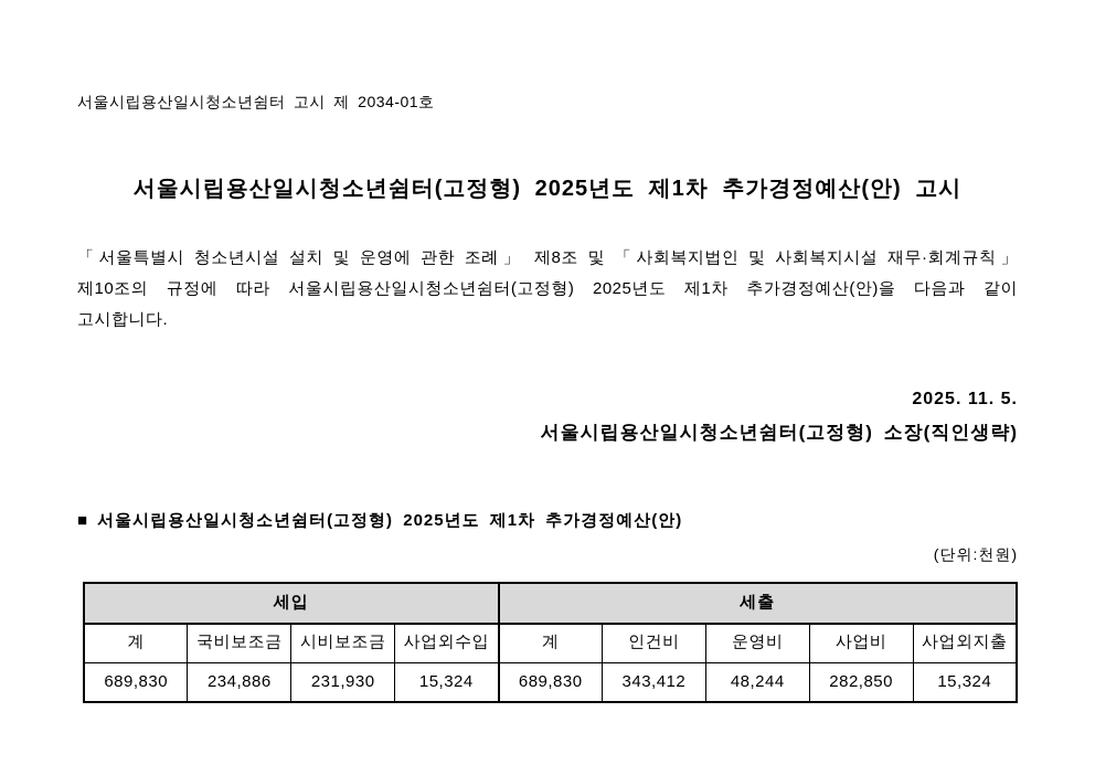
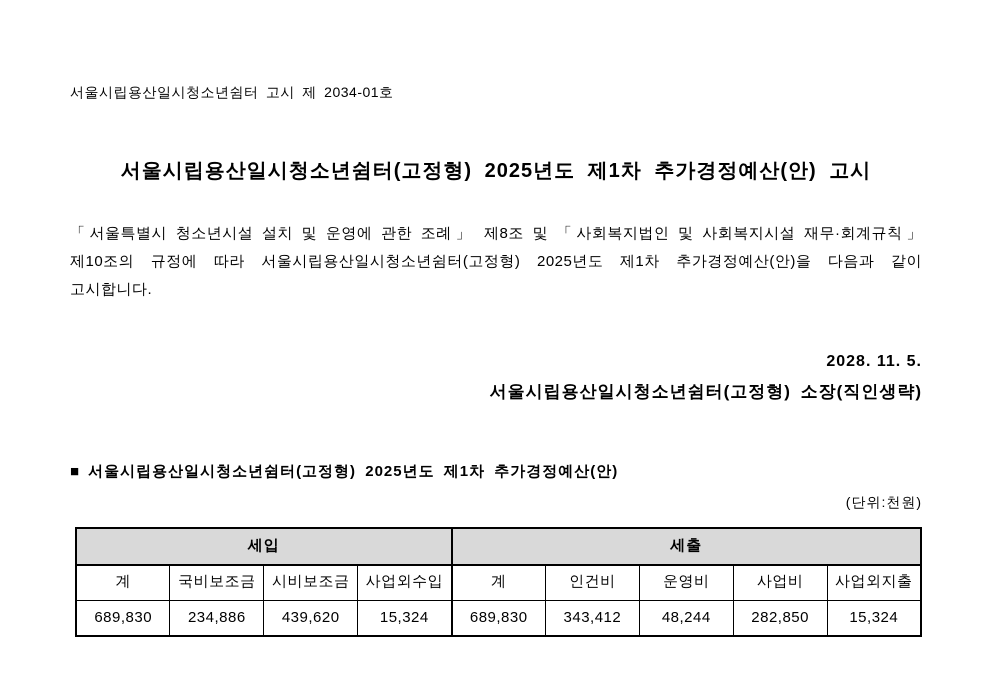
  서울시립용산일시청소년쉼터 고시 제 2034-01호
  서울시립용산일시청소년쉼터(고정형) 2025년도 제1차 추가경정예산(안) 고시
  「서울특별시 청소년시설 설치 및 운영에 관한 조례」 제8조 및 「사회복지법인 및 사회복지시설 재무·회계규칙」
  제10조의 규정에 따라 서울시립용산일시청소년쉼터(고정형) 2025년도 제1차 추가경정예산(안)을 다음과 같이
  고시합니다.
- 2025. 11. 5.
+ 2028. 11. 5.
  서울시립용산일시청소년쉼터(고정형) 소장(직인생략)
  ■ 서울시립용산일시청소년쉼터(고정형) 2025년도 제1차 추가경정예산(안)
  (단위:천원)
  세입	세출
  계	국비보조금	시비보조금	사업외수입	계	인건비	운영비	사업비	사업외지출
- 689,830	234,886	231,930	15,324	689,830	343,412	48,244	282,850	15,324
+ 689,830	234,886	439,620	15,324	689,830	343,412	48,244	282,850	15,324
